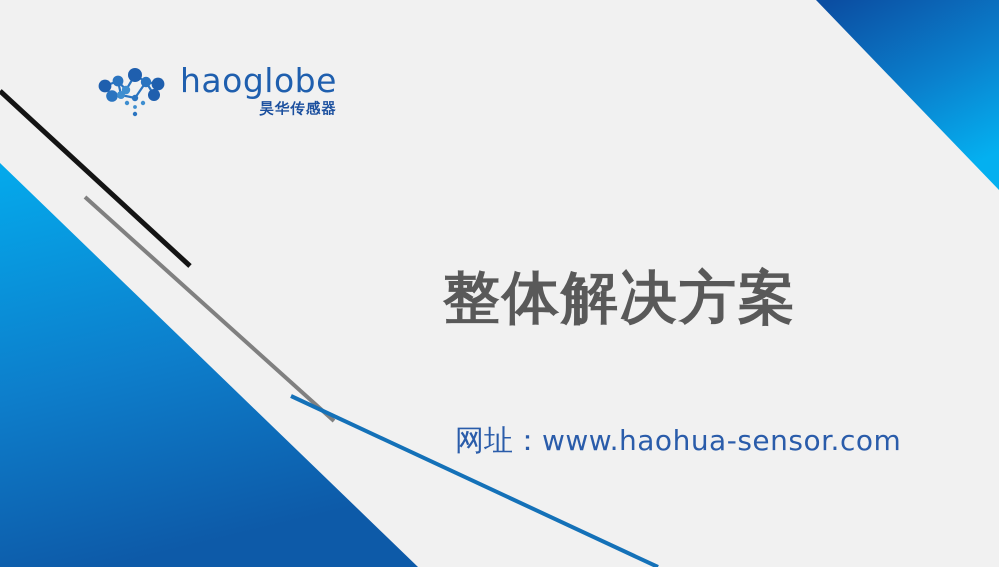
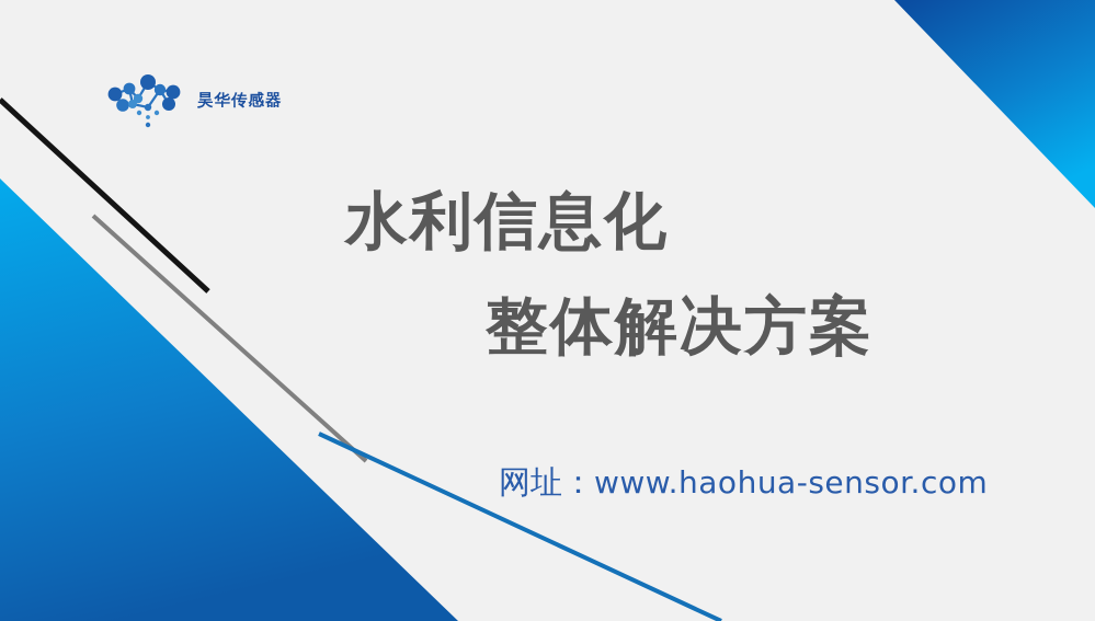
- haoglobe
  昊华传感器
+ 水利信息化
  整体解决方案
  网址：www.haohua-sensor.com
